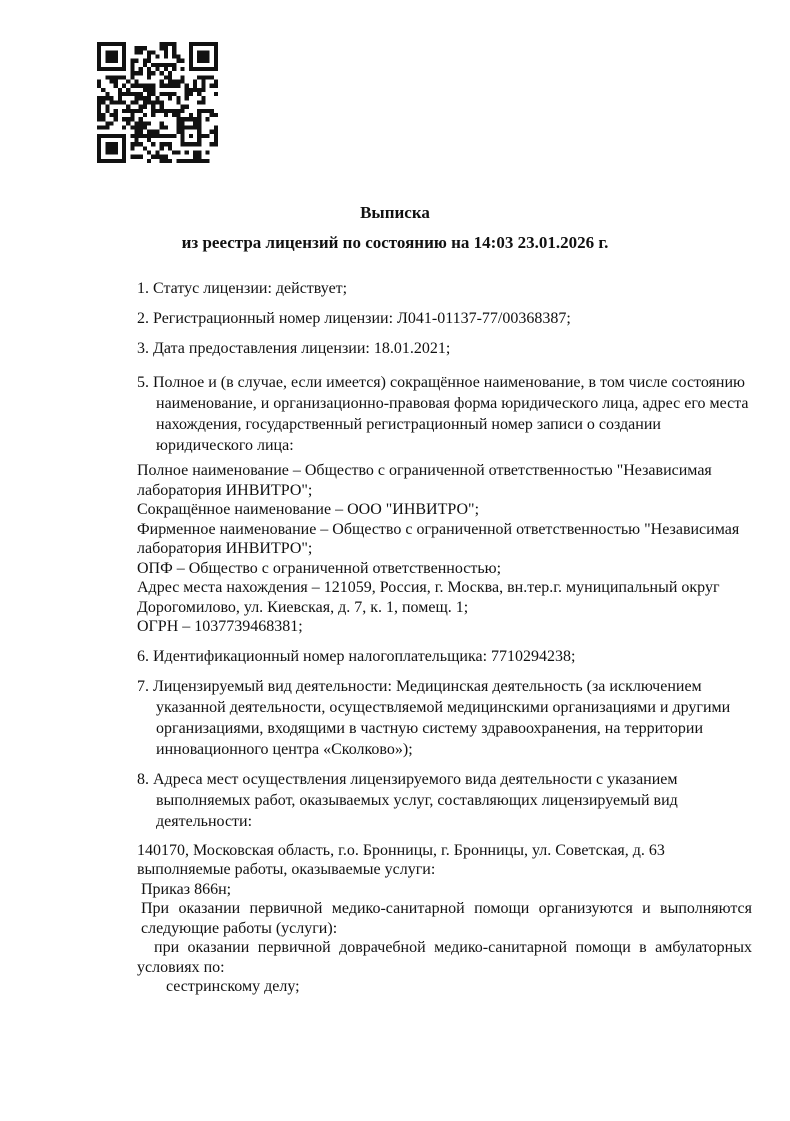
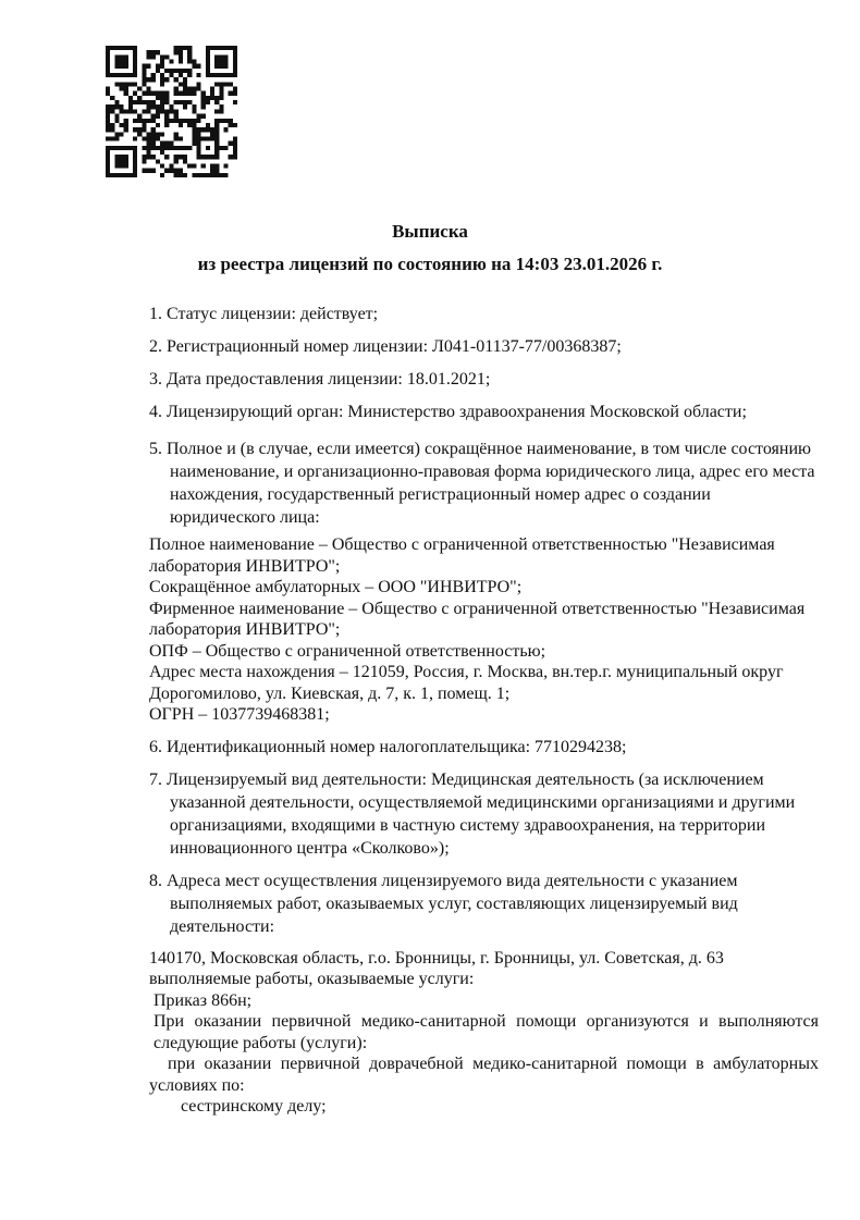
  Выписка
  из реестра лицензий по состоянию на 14:03 23.01.2026 г.
  1. Статус лицензии: действует;
  2. Регистрационный номер лицензии: Л041-01137-77/00368387;
  3. Дата предоставления лицензии: 18.01.2021;
+ 4. Лицензирующий орган: Министерство здравоохранения Московской области;
  5. Полное и (в случае, если имеется) сокращённое наименование, в том числе состоянию
  наименование, и организационно-правовая форма юридического лица, адрес его места
- нахождения, государственный регистрационный номер записи о создании
+ нахождения, государственный регистрационный номер адрес о создании
  юридического лица:
  Полное наименование – Общество с ограниченной ответственностью "Независимая
  лаборатория ИНВИТРО";
- Сокращённое наименование – ООО "ИНВИТРО";
+ Сокращённое амбулаторных – ООО "ИНВИТРО";
  Фирменное наименование – Общество с ограниченной ответственностью "Независимая
  лаборатория ИНВИТРО";
  ОПФ – Общество с ограниченной ответственностью;
  Адрес места нахождения – 121059, Россия, г. Москва, вн.тер.г. муниципальный округ
  Дорогомилово, ул. Киевская, д. 7, к. 1, помещ. 1;
  ОГРН – 1037739468381;
  6. Идентификационный номер налогоплательщика: 7710294238;
  7. Лицензируемый вид деятельности: Медицинская деятельность (за исключением
  указанной деятельности, осуществляемой медицинскими организациями и другими
  организациями, входящими в частную систему здравоохранения, на территории
  инновационного центра «Сколково»);
  8. Адреса мест осуществления лицензируемого вида деятельности с указанием
  выполняемых работ, оказываемых услуг, составляющих лицензируемый вид
  деятельности:
  140170, Московская область, г.о. Бронницы, г. Бронницы, ул. Советская, д. 63
  выполняемые работы, оказываемые услуги:
  Приказ 866н;
  При оказании первичной медико-санитарной помощи организуются и выполняются
  следующие работы (услуги):
  при оказании первичной доврачебной медико-санитарной помощи в амбулаторных
  условиях по:
  сестринскому делу;
